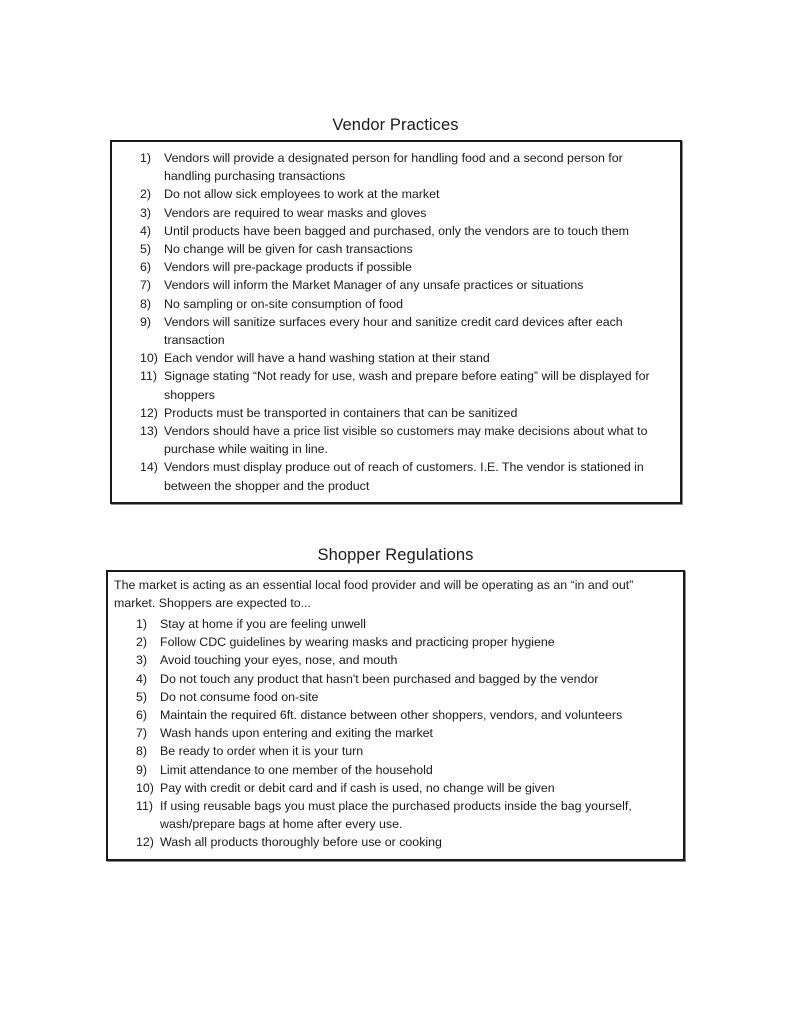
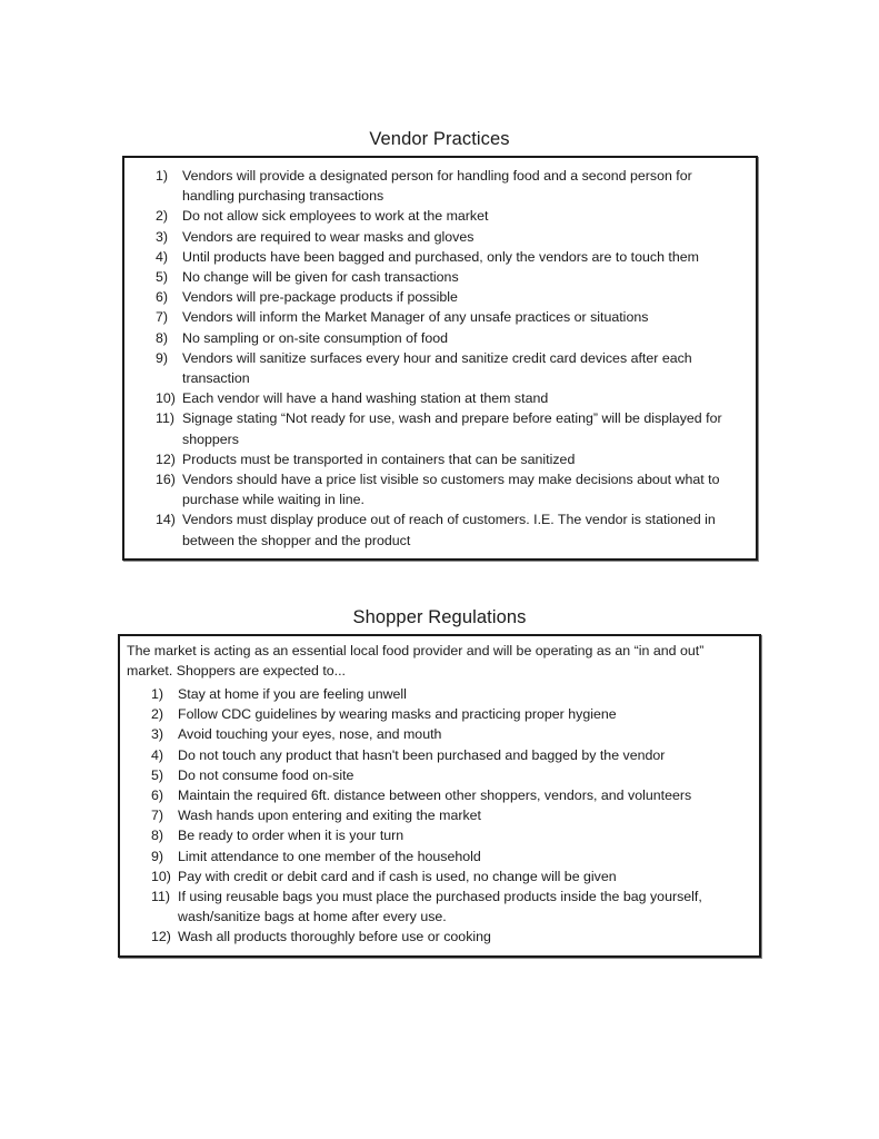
  Vendor Practices
  1)
  Vendors will provide a designated person for handling food and a second person for
  handling purchasing transactions
  2)
  Do not allow sick employees to work at the market
  3)
  Vendors are required to wear masks and gloves
  4)
  Until products have been bagged and purchased, only the vendors are to touch them
  5)
  No change will be given for cash transactions
  6)
  Vendors will pre-package products if possible
  7)
  Vendors will inform the Market Manager of any unsafe practices or situations
  8)
  No sampling or on-site consumption of food
  9)
  Vendors will sanitize surfaces every hour and sanitize credit card devices after each
  transaction
  10)
- Each vendor will have a hand washing station at their stand
+ Each vendor will have a hand washing station at them stand
  11)
  Signage stating “Not ready for use, wash and prepare before eating” will be displayed for
  shoppers
  12)
  Products must be transported in containers that can be sanitized
- 13)
+ 16)
  Vendors should have a price list visible so customers may make decisions about what to
  purchase while waiting in line.
  14)
  Vendors must display produce out of reach of customers. I.E. The vendor is stationed in
  between the shopper and the product
  Shopper Regulations
  The market is acting as an essential local food provider and will be operating as an “in and out”
  market. Shoppers are expected to...
  1)
  Stay at home if you are feeling unwell
  2)
  Follow CDC guidelines by wearing masks and practicing proper hygiene
  3)
  Avoid touching your eyes, nose, and mouth
  4)
  Do not touch any product that hasn't been purchased and bagged by the vendor
  5)
  Do not consume food on-site
  6)
  Maintain the required 6ft. distance between other shoppers, vendors, and volunteers
  7)
  Wash hands upon entering and exiting the market
  8)
  Be ready to order when it is your turn
  9)
  Limit attendance to one member of the household
  10)
  Pay with credit or debit card and if cash is used, no change will be given
  11)
  If using reusable bags you must place the purchased products inside the bag yourself,
- wash/prepare bags at home after every use.
+ wash/sanitize bags at home after every use.
  12)
  Wash all products thoroughly before use or cooking
